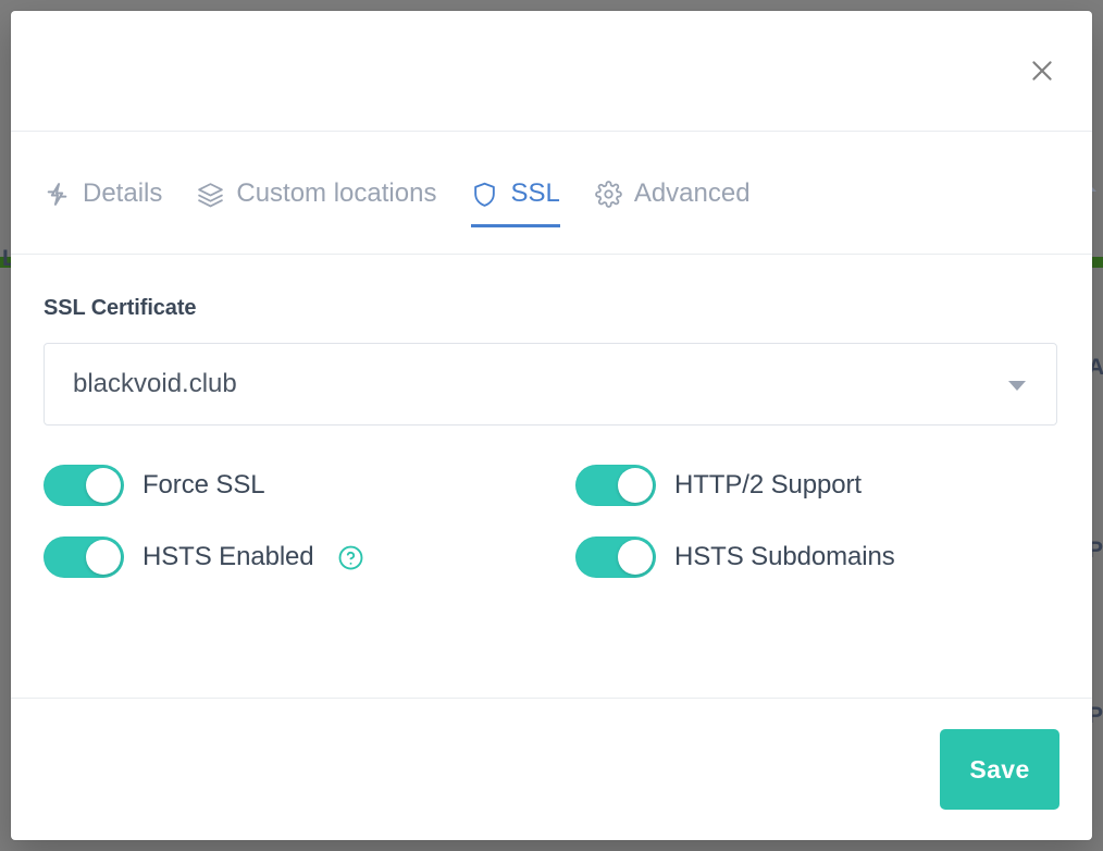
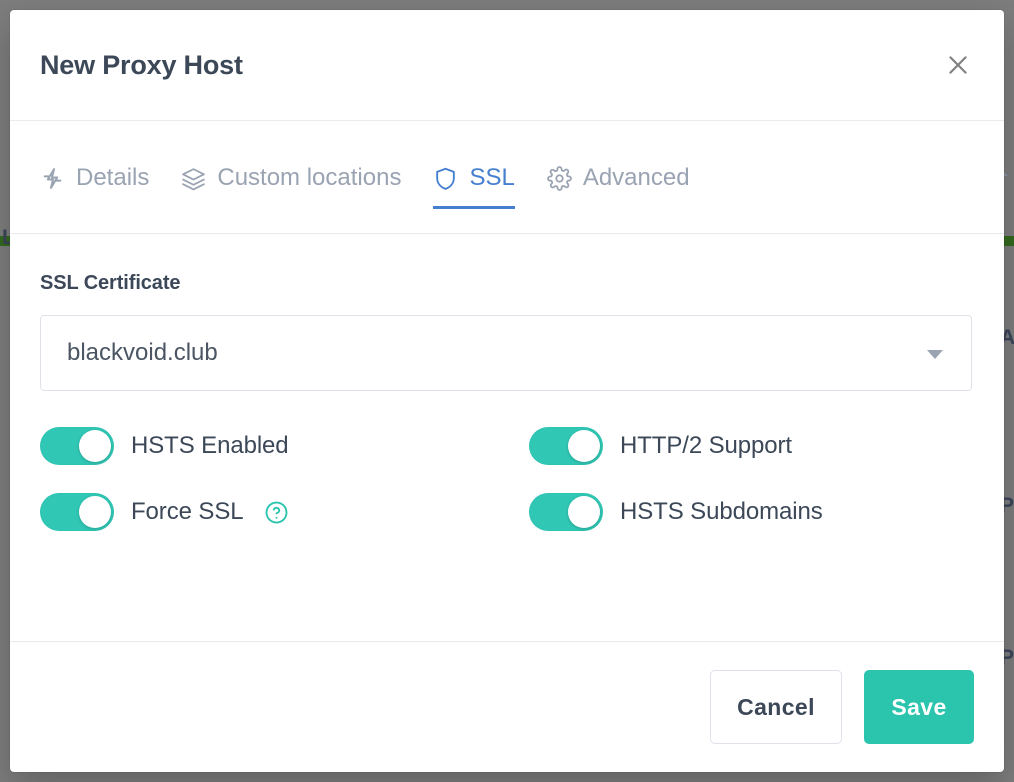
  L
  A
  P
  P
+ New Proxy Host
  Details
  Custom locations
  SSL
  Advanced
  SSL Certificate
  blackvoid.club
- Force SSL
+ HSTS Enabled
  HTTP/2 Support
- HSTS Enabled
+ Force SSL
  HSTS Subdomains
+ Cancel
  Save
